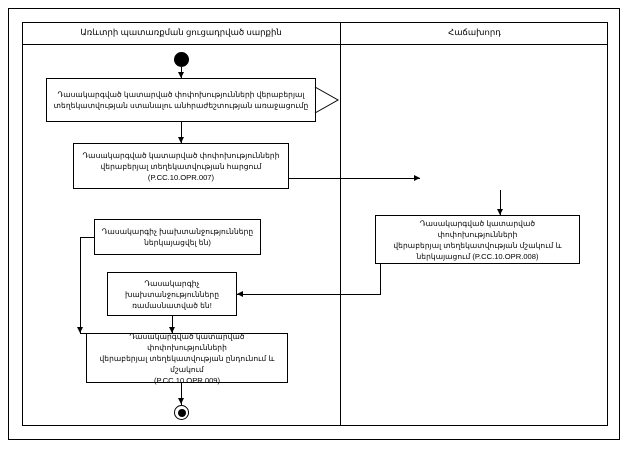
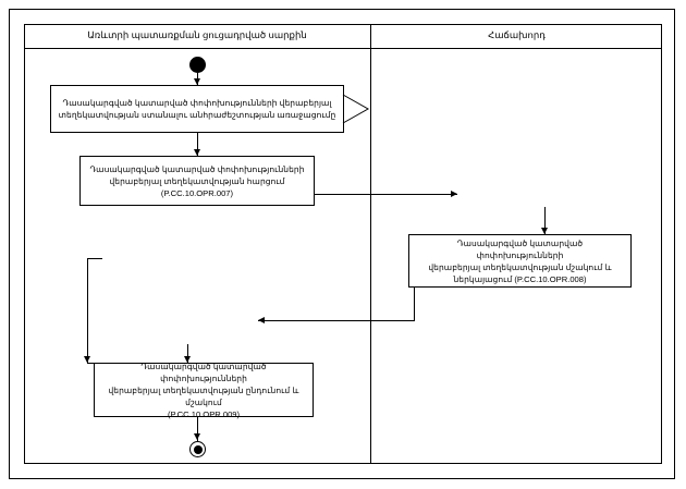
  Առևտրի պատառքման ցուցադրված սարքին
  Հաճախորդ
  Դասակարգված կատարված փոփոխությունների վերաբերյալ
  տեղեկատվության ստանալու անհրաժեշտության առաջացումը
  Դասակարգված կատարված փոփոխությունների
  վերաբերյալ տեղեկատվության հարցում
  (P.CC.10.OPR.007)
  Դասակարգված կատարված փոփոխությունների
  վերաբերյալ տեղեկատվության մշակում և
  ներկայացում (P.CC.10.OPR.008)
- Դասակարգիչ խախտանջությունները
- ներկայացվել են)
- Դասակարգիչ
- խախտանջությունները
- ռամասնատված են!
  Դասակարգված կատարված փոփոխությունների
  վերաբերյալ տեղեկատվության ընդունում և մշակում
  (P.CC.10.OPR.009)
